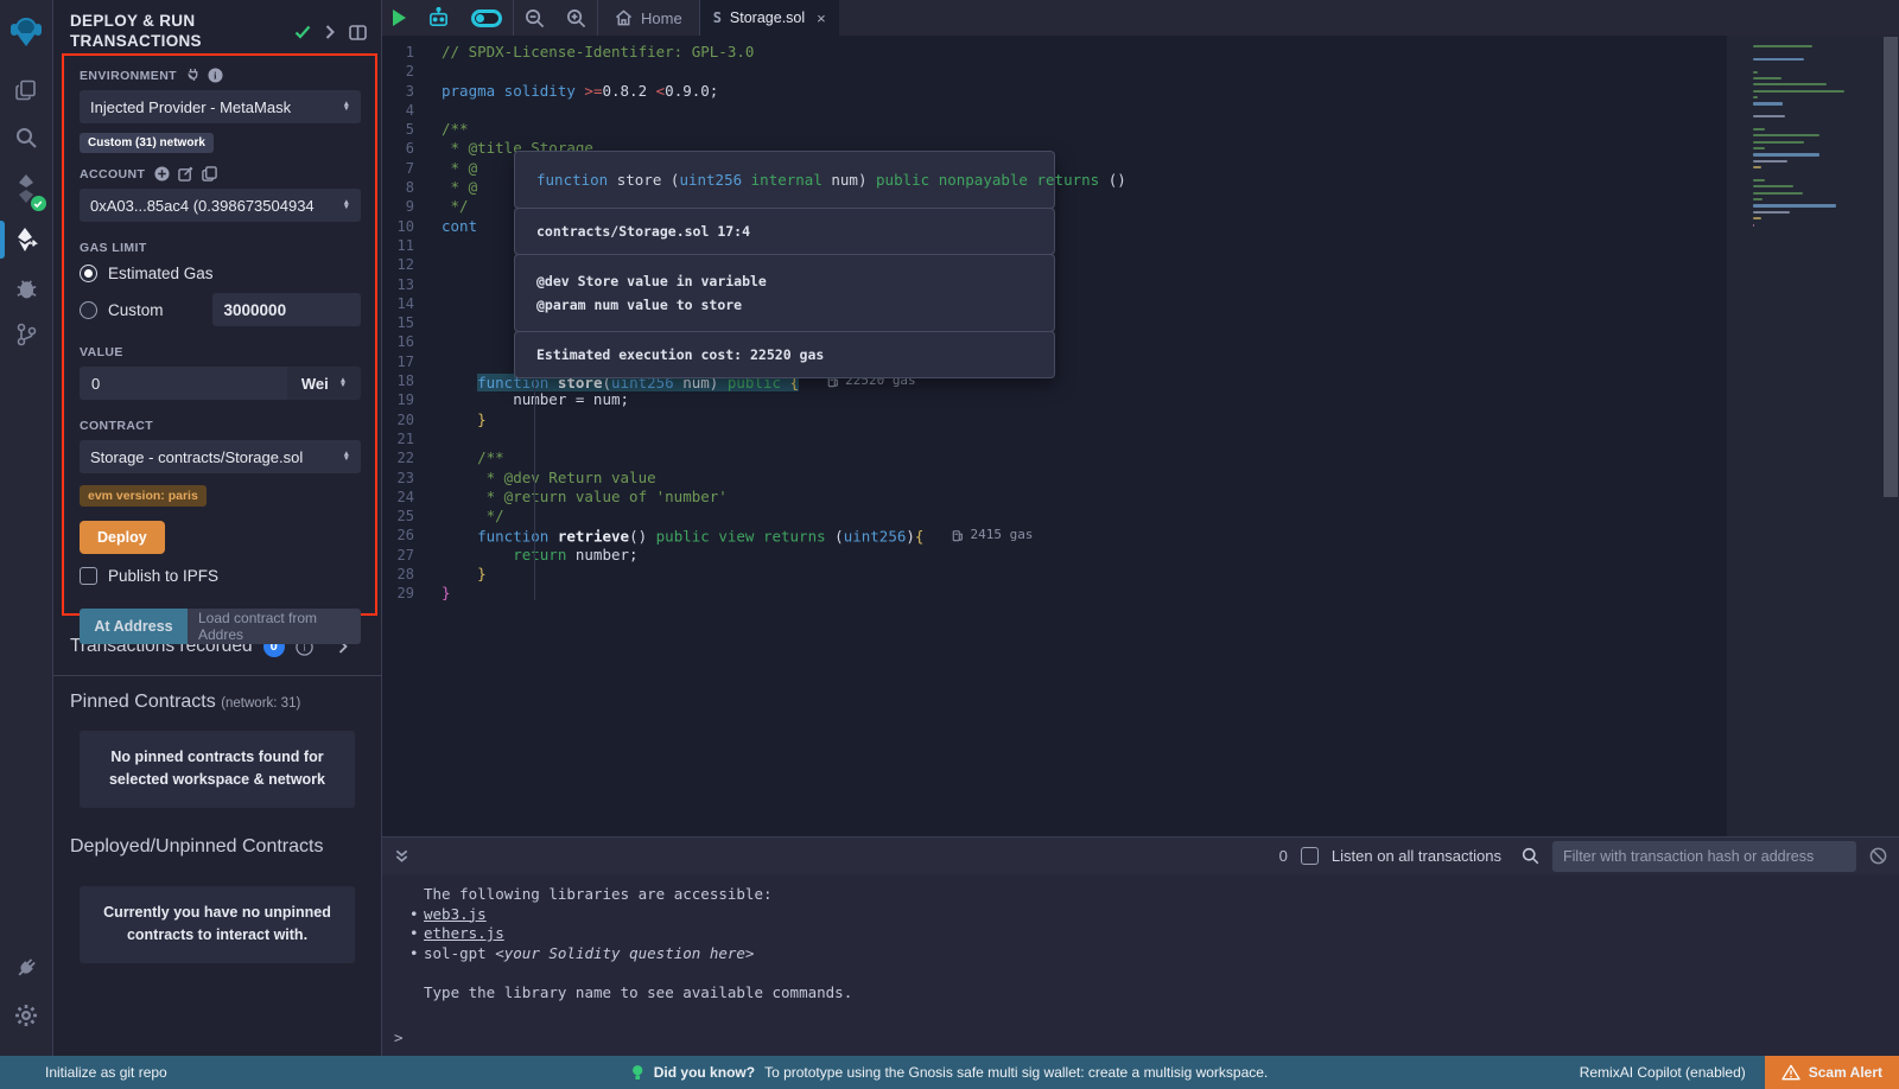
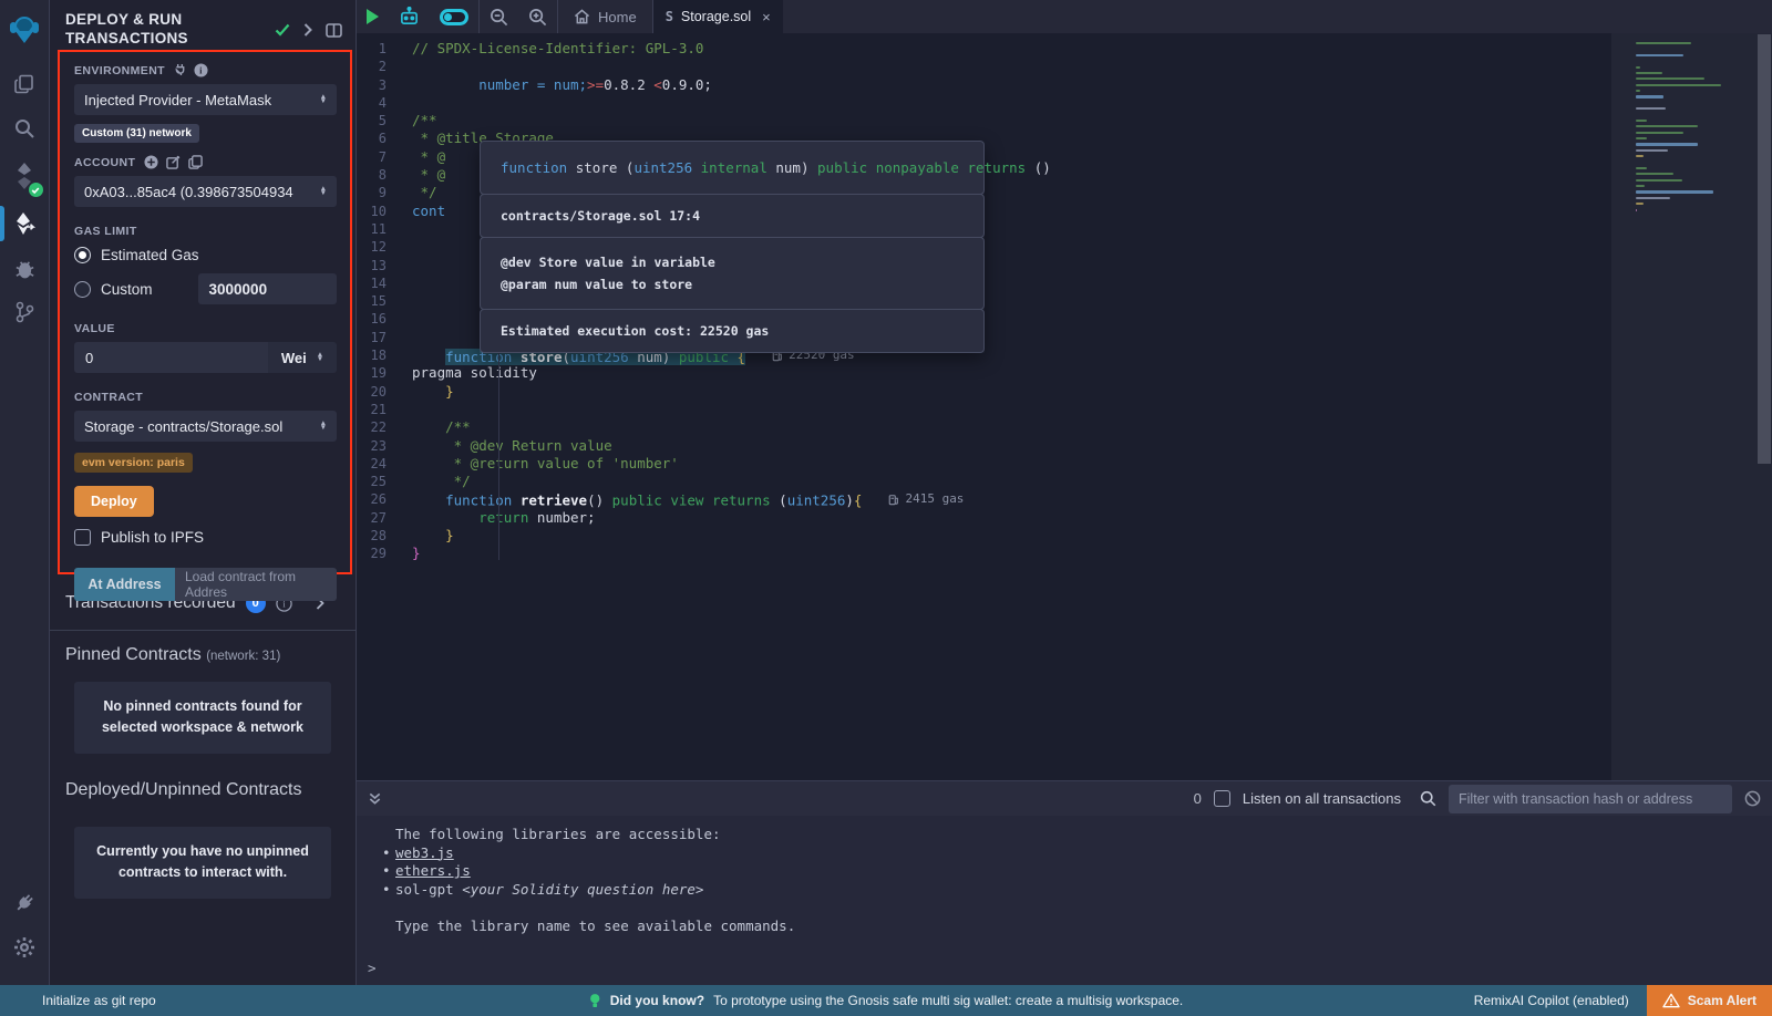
  DEPLOY & RUN TRANSACTIONS
  ENVIRONMENT
  i
  Injected Provider - MetaMask
  Custom (31) network
  ACCOUNT
  0xA03...85ac4 (0.398673504934
  GAS LIMIT
  Estimated Gas
  Custom
  3000000
  VALUE
  0
  Wei
  CONTRACT
  Storage - contracts/Storage.sol
  evm version: paris
  Deploy
  Publish to IPFS
  At Address
  Load contract from Addres
  Transactions recorded
  0
  i
  Pinned Contracts (network: 31)
  No pinned contracts found for
  selected workspace & network
  Deployed/Unpinned Contracts
  Currently you have no unpinned
  contracts to interact with.
  Home
  S
  Storage.sol
  ×
  1
  // SPDX-License-Identifier: GPL-3.0
  2
  3
- pragma solidity >=0.8.2 <0.9.0;
+ number = num;>=0.8.2 <0.9.0;
  4
  5
  /**
  6
  * @title Storage
  7
  * @
  8
  * @
  9
  */
  10
  cont
  11
  12
  13
  14
  15
  16
  17
  18
  function store(uint256 num) public {
  22520 gas
  19
- number = num;
+ pragma solidity
  20
  }
  21
  22
  /**
  23
  * @dev Return value
  24
  * @return value of 'number'
  25
  */
  26
  function retrieve() public view returns (uint256){
  2415 gas
  27
  return number;
  28
  }
  29
  }
  function store (uint256 internal num) public nonpayable returns ()
  contracts/Storage.sol 17:4
  @dev Store value in variable
  @param num value to store
  Estimated execution cost: 22520 gas
  0
  Listen on all transactions
  Filter with transaction hash or address
  The following libraries are accessible:
  web3.js
  ethers.js
  sol-gpt <your Solidity question here>
  Type the library name to see available commands.
  >
  Initialize as git repo
  Did you know?
  To prototype using the Gnosis safe multi sig wallet: create a multisig workspace.
  RemixAI Copilot (enabled)
  Scam Alert
